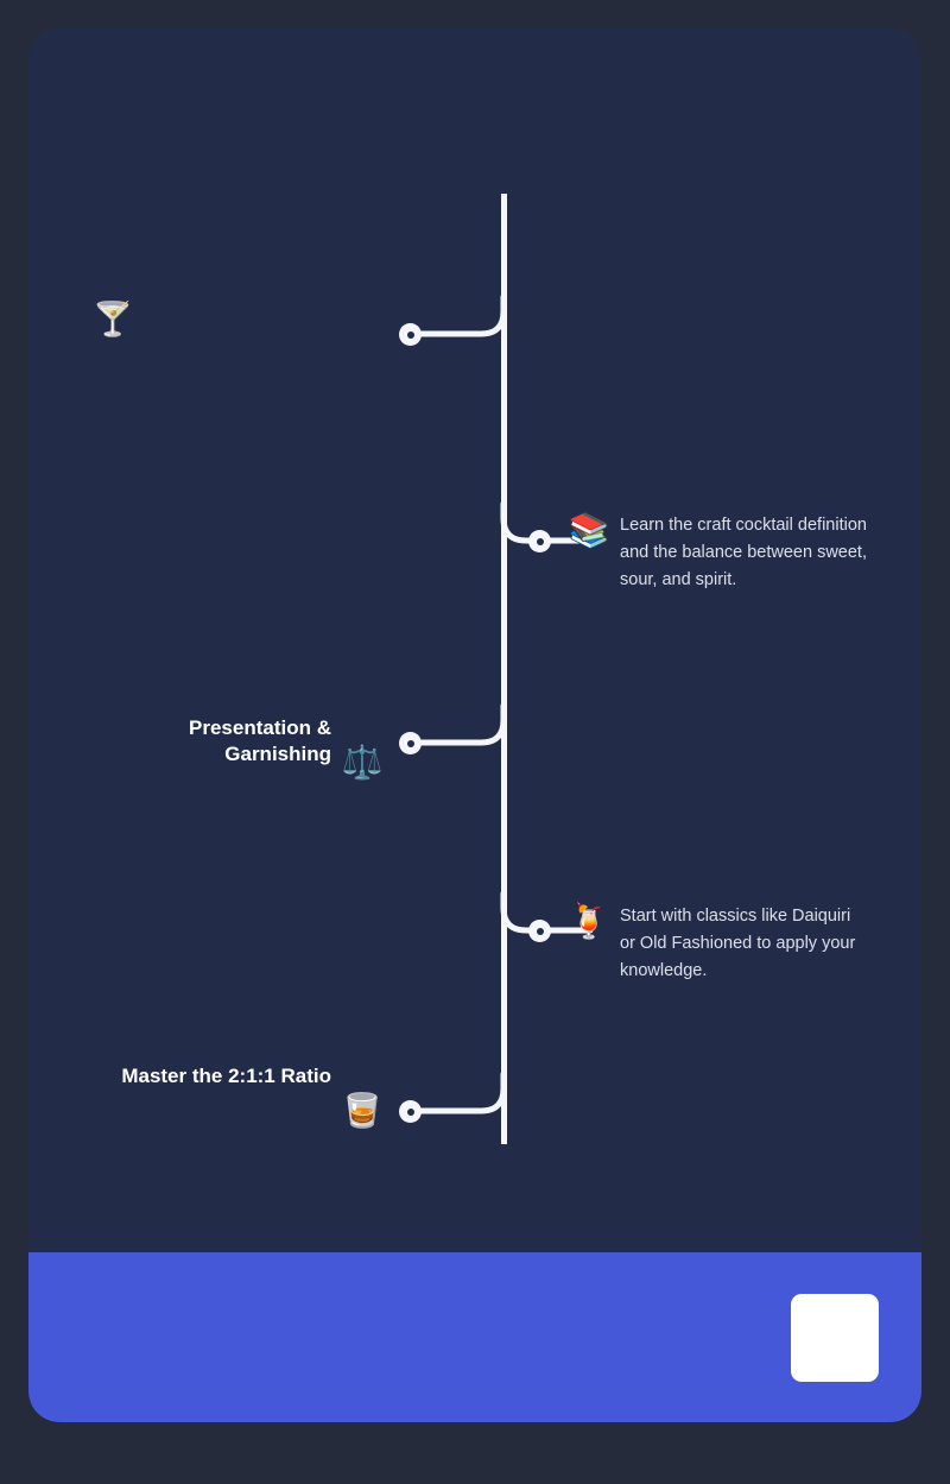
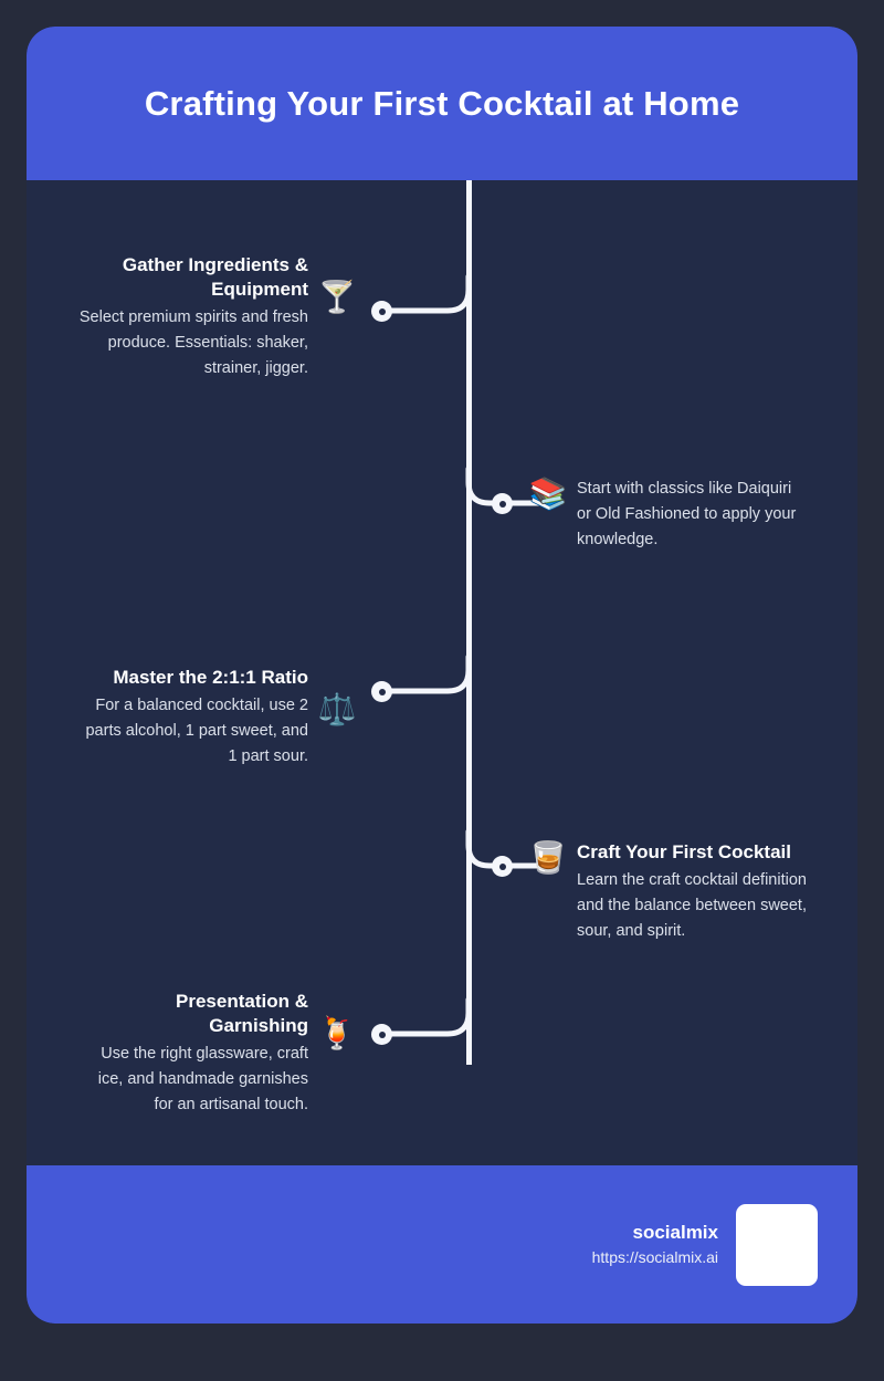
+ Crafting Your First Cocktail at Home
+ Gather Ingredients & Equipment
+ Select premium spirits and fresh produce. Essentials: shaker, strainer, jigger.
  🍸
  📚
- Learn the craft cocktail definition and the balance between sweet, sour, and spirit.
+ Start with classics like Daiquiri or Old Fashioned to apply your knowledge.
- Presentation & Garnishing
+ Master the 2:1:1 Ratio
+ For a balanced cocktail, use 2 parts alcohol, 1 part sweet, and 1 part sour.
  ⚖️
- 🍹
+ 🥃
+ Craft Your First Cocktail
- Start with classics like Daiquiri or Old Fashioned to apply your knowledge.
+ Learn the craft cocktail definition and the balance between sweet, sour, and spirit.
- Master the 2:1:1 Ratio
+ Presentation & Garnishing
+ Use the right glassware, craft ice, and handmade garnishes for an artisanal touch.
- 🥃
+ 🍹
+ socialmix
+ https://socialmix.ai
